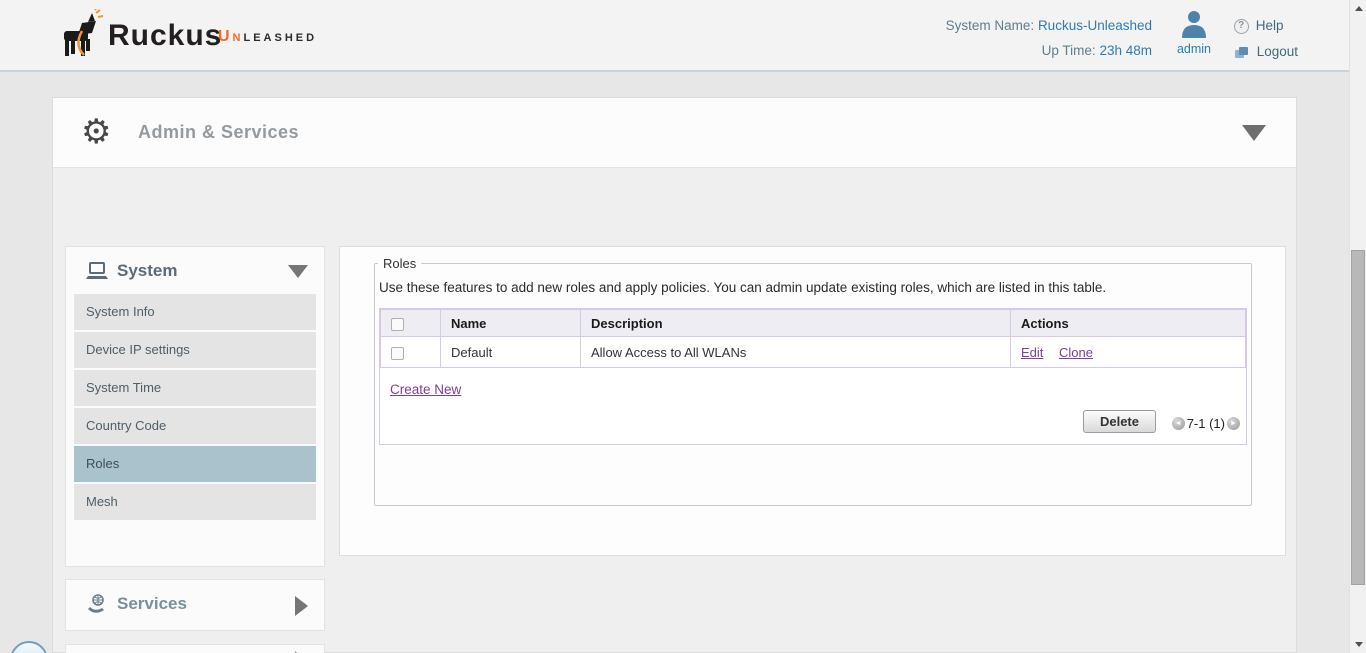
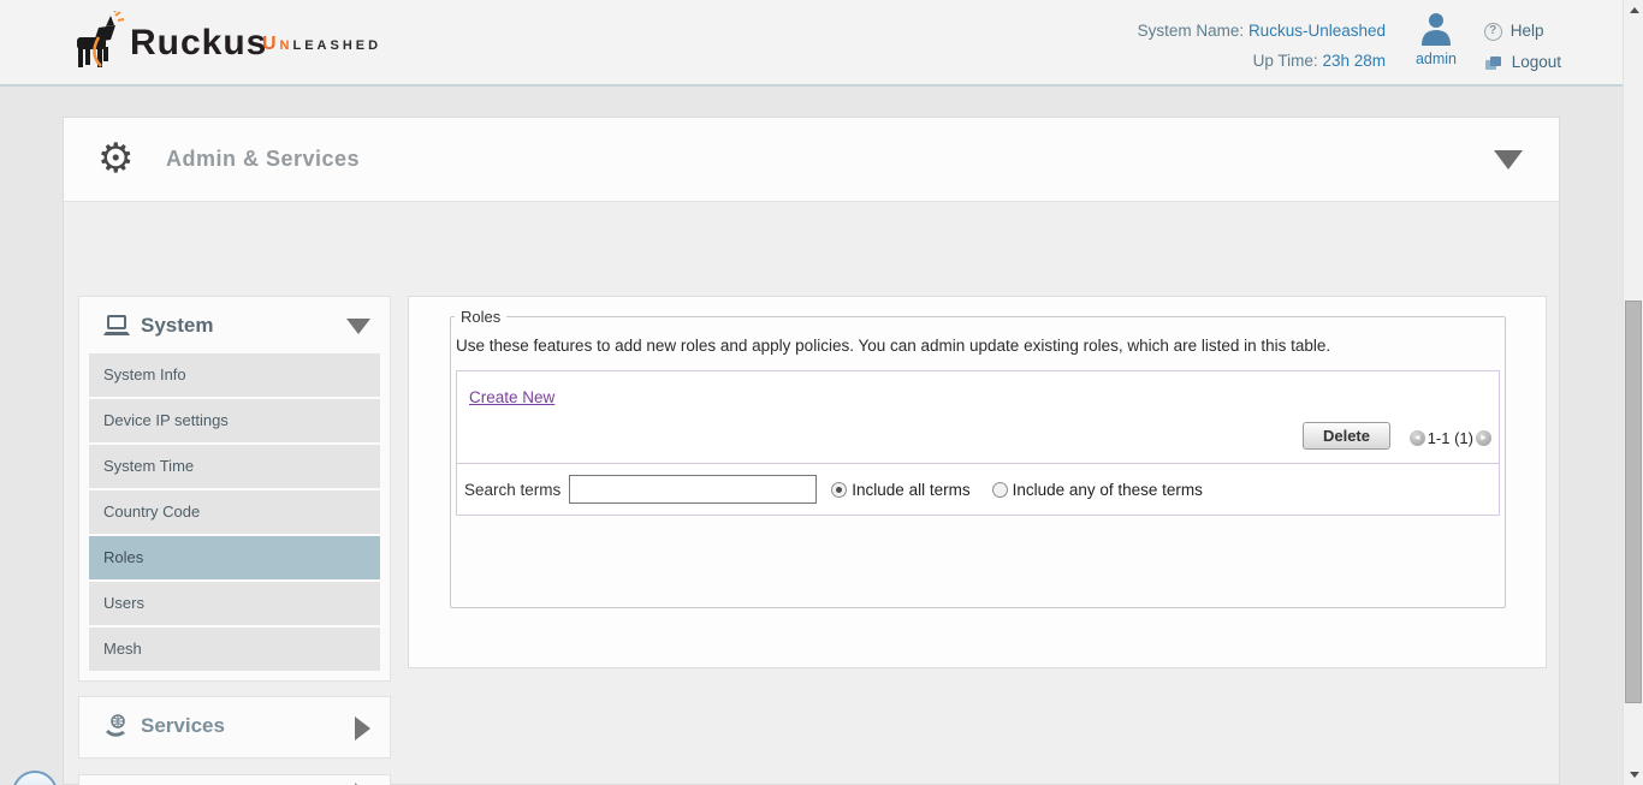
  Ruckus
  Unleashed
  System Name: Ruckus-Unleashed
- Up Time: 23h 48m
+ Up Time: 23h 28m
  admin
  ?
  Help
  Logout
  ⚙
  Admin & Services
  System
  System Info
  Device IP settings
  System Time
  Country Code
  Roles
+ Users
  Mesh
  Services
  Roles
  Use these features to add new roles and apply policies. You can admin update existing roles, which are listed in this table.
- 	Name	Description	Actions
- 	Default	Allow Access to All WLANs	Edit Clone
  Create New
  Delete
- 7-1 (1)
+ 1-1 (1)
+ Search terms
+ Include all terms
+ Include any of these terms
